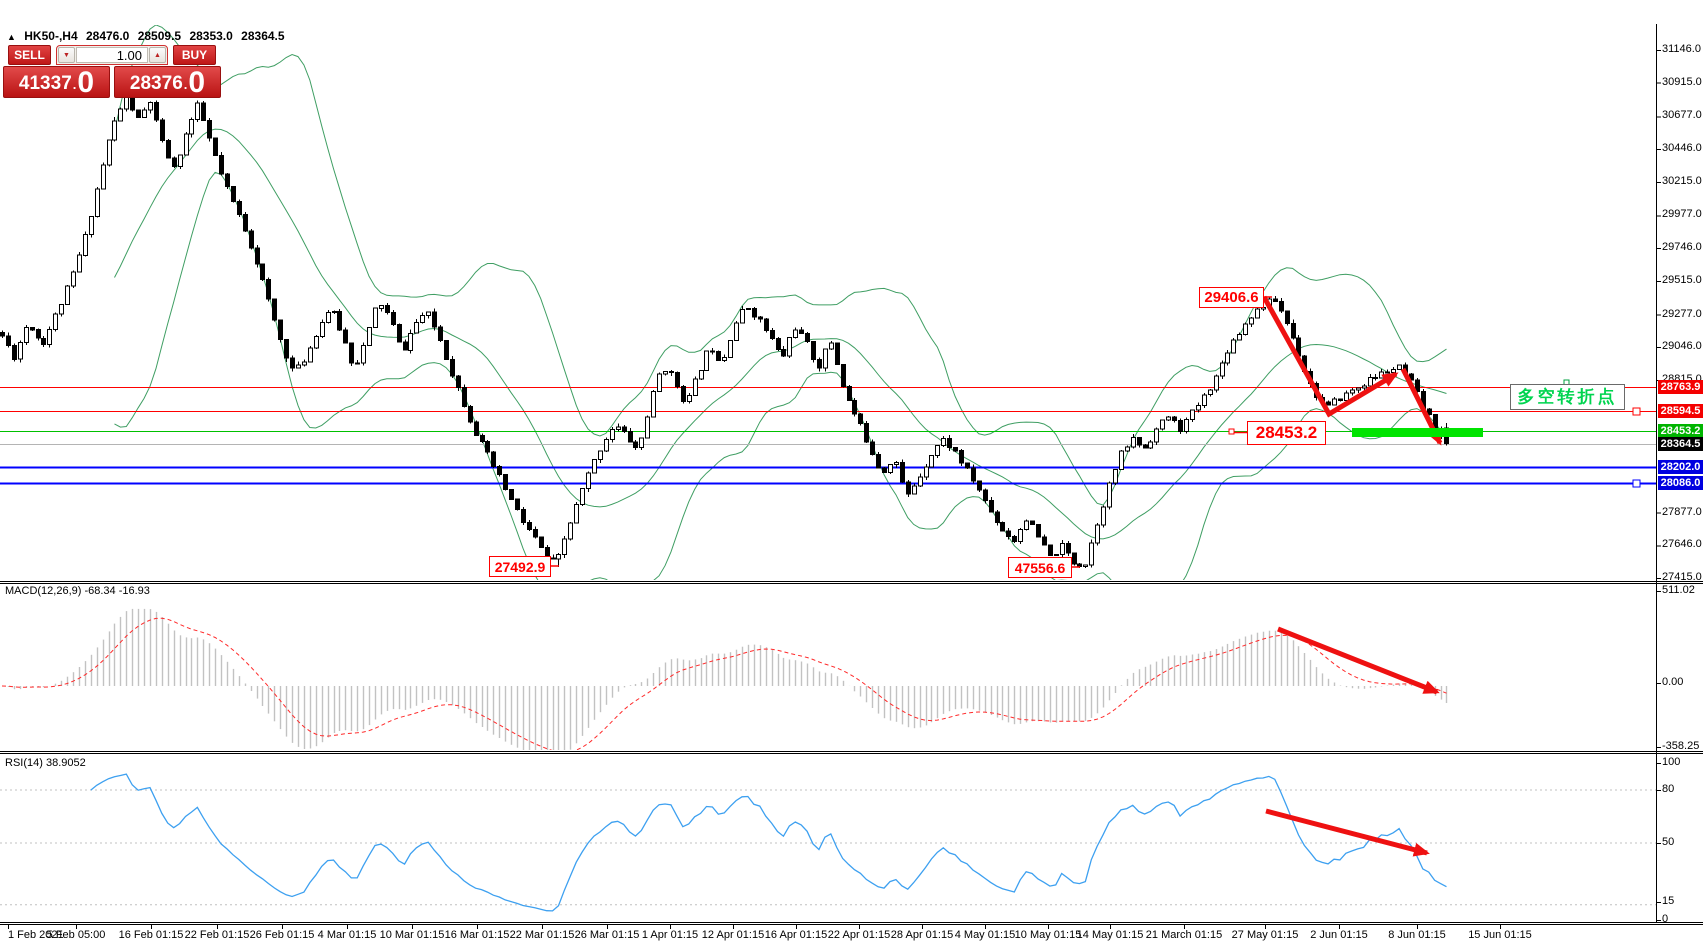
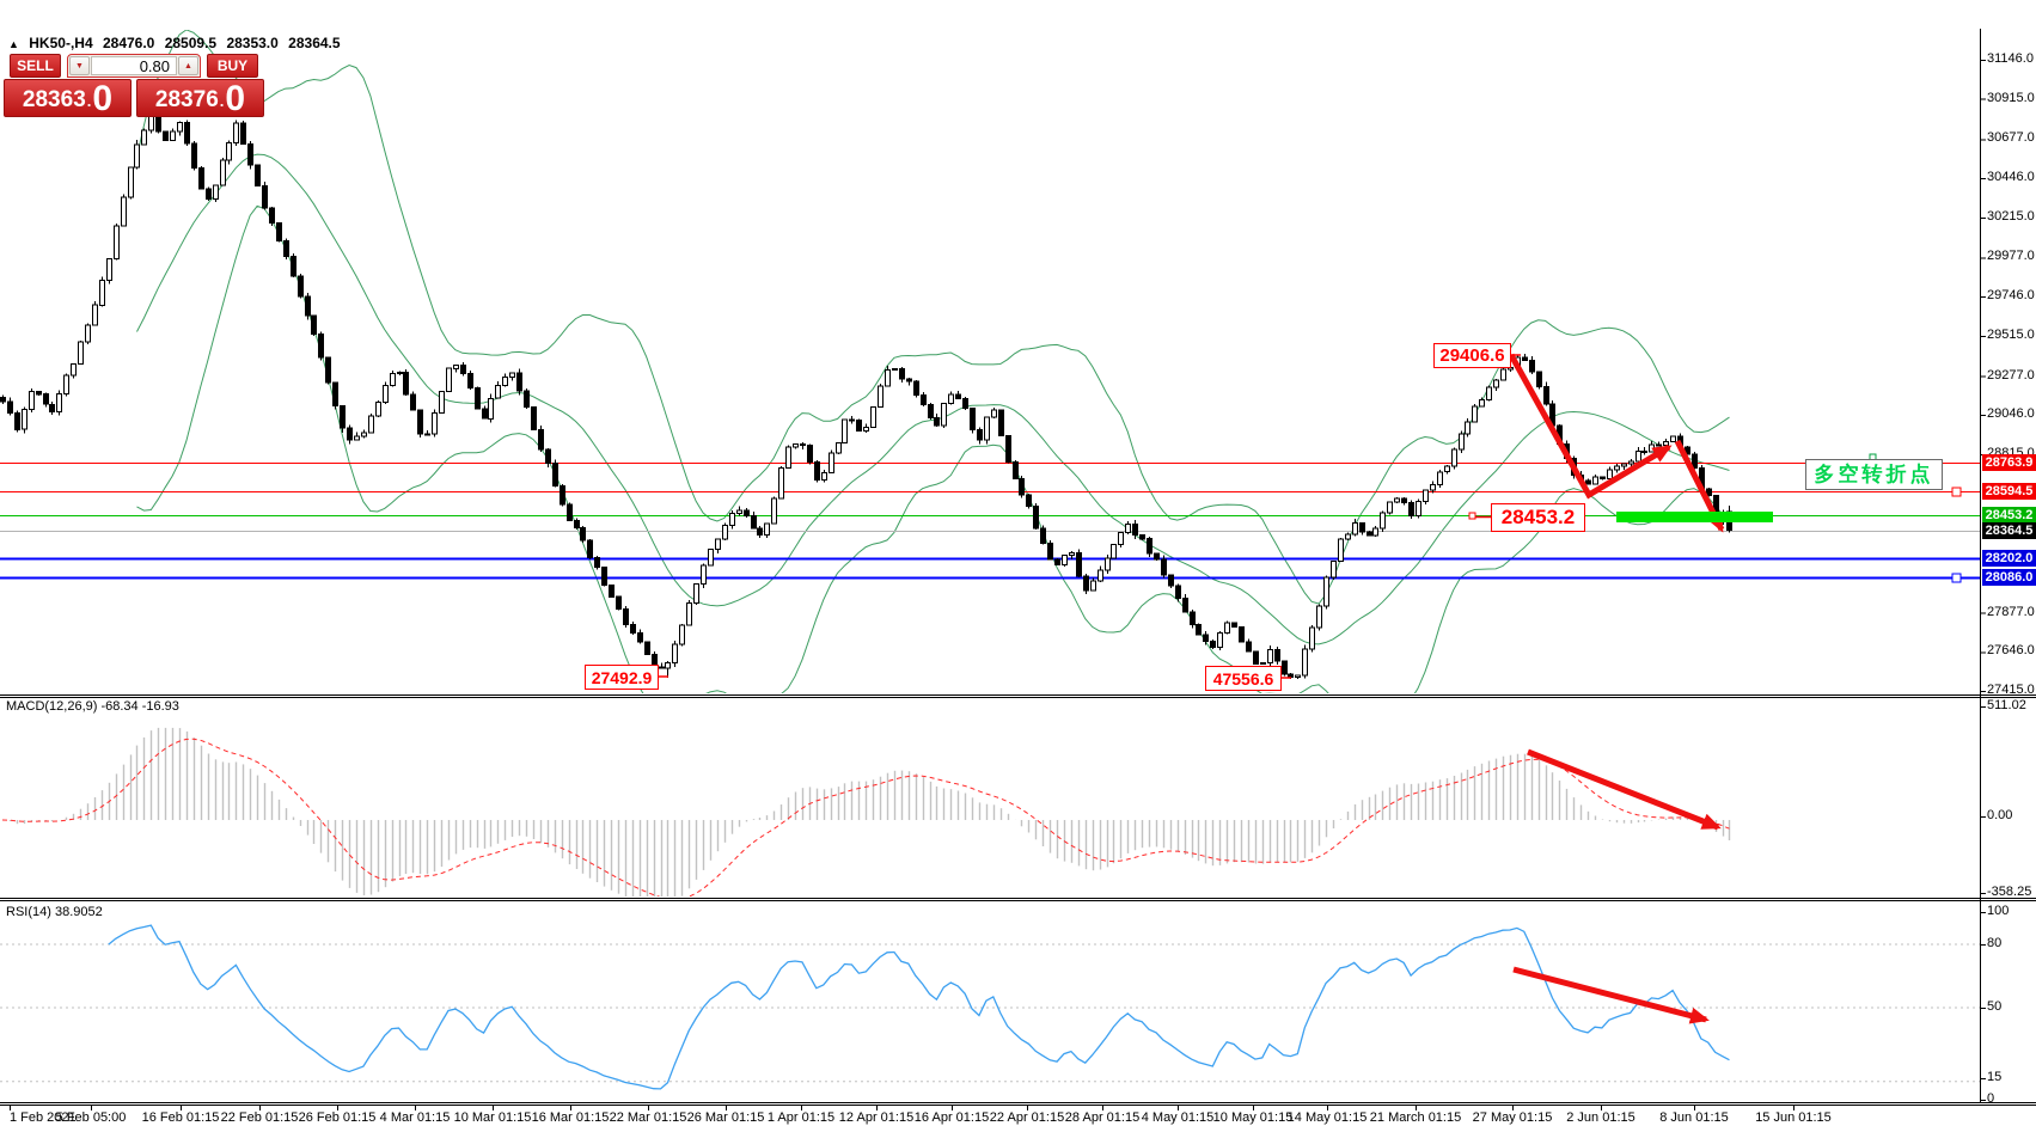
  ▲ HK50-,H4 28476.0 28509.5 28353.0 28364.5
  SELL
- 1.00
+ 0.80
  BUY
- 41337
+ 28363
  .
  0
  28376
  .
  0
  MACD(12,26,9) -68.34 -16.93
  RSI(14) 38.9052
  31146.0
  30915.0
  30677.0
  30446.0
  30215.0
  29977.0
  29746.0
  29515.0
  29277.0
  29046.0
  28815.0
  27877.0
  27646.0
  27415.0
  511.02
  0.00
  -358.25
  100
  80
  50
  15
  0
  1 Feb 2021
  5 Feb 05:00
  16 Feb 01:15
  22 Feb 01:15
  26 Feb 01:15
  4 Mar 01:15
  10 Mar 01:15
  16 Mar 01:15
  22 Mar 01:15
  26 Mar 01:15
  1 Apr 01:15
  12 Apr 01:15
  16 Apr 01:15
  22 Apr 01:15
  28 Apr 01:15
  4 May 01:15
  10 May 01:15
  14 May 01:15
  21 March 01:15
  27 May 01:15
  2 Jun 01:15
  8 Jun 01:15
  15 Jun 01:15
  28763.9
  28594.5
  28453.2
  28364.5
  28202.0
  28086.0
  29406.6
  28453.2
  27492.9
  47556.6
  多空转折点
